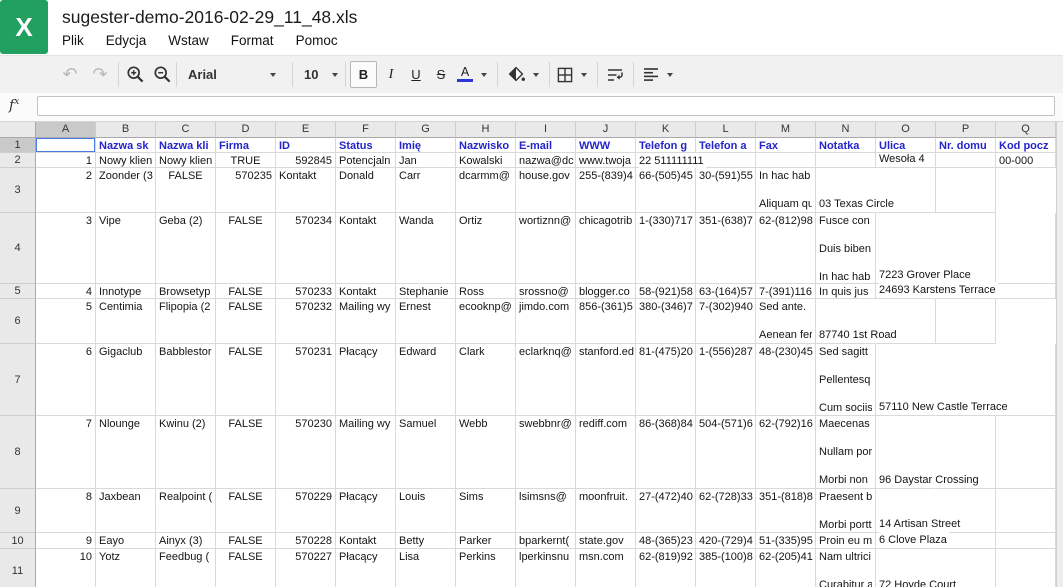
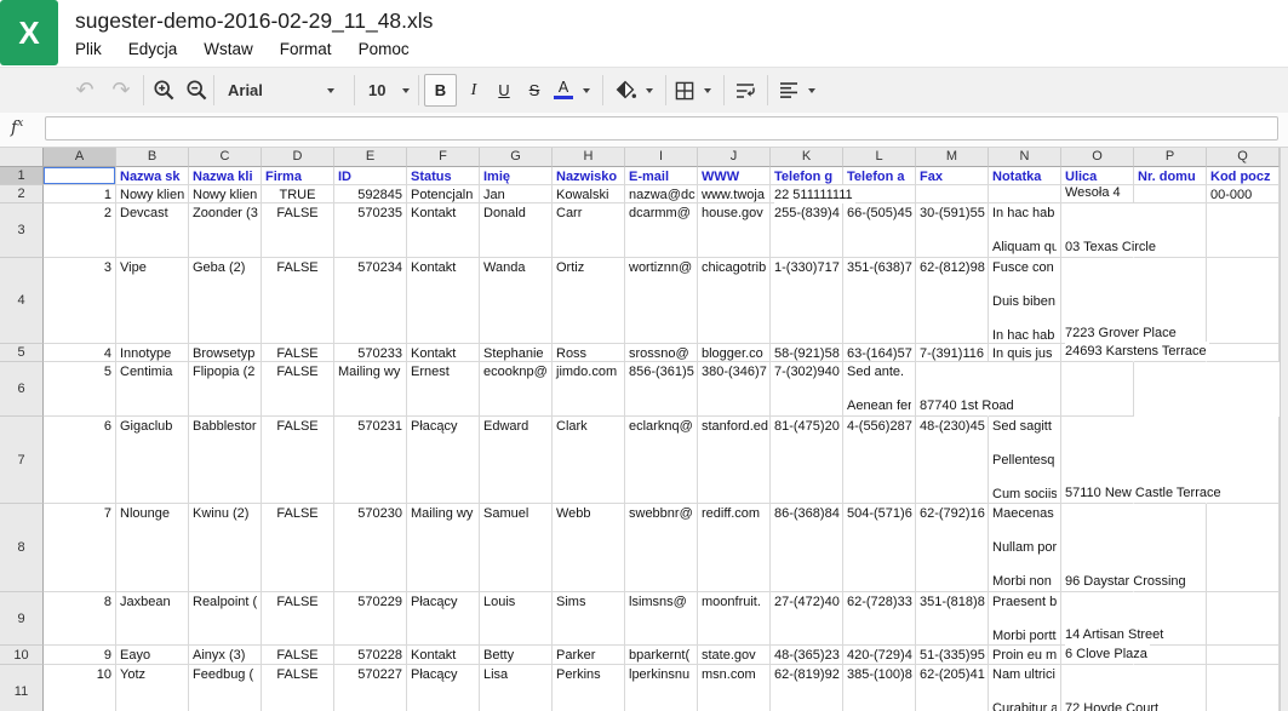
  X
  sugester-demo-2016-02-29_11_48.xls
  Plik
  Edycja
  Wstaw
  Format
  Pomoc
  ↶
  ↷
  Arial
  10
  B
  I
  U
  S
  A
  fx
  A
  B
  C
  D
  E
  F
  G
  H
  I
  J
  K
  L
  M
  N
  O
  P
  Q
  1
  Nazwa sk
  Nazwa kli
  Firma
  ID
  Status
  Imię
  Nazwisko
  E-mail
  WWW
  Telefon g
  Telefon a
  Fax
  Notatka
  Ulica
  Nr. domu
  Kod pocz
  2
  1
  Nowy klien
  Nowy klien
  TRUE
  592845
  Potencjaln
  Jan
  Kowalski
  nazwa@dc
  www.twoja
  22 511111111
  Wesoła 4
  00-000
  3
  2
+ Devcast
  Zoonder (3
  FALSE
  570235
  Kontakt
  Donald
  Carr
  dcarmm@
  house.gov
  255-(839)4
  66-(505)45
  30-(591)55
  In hac hab
  Aliquam qu
  03 Texas Circle
  4
  3
  Vipe
  Geba (2)
  FALSE
  570234
  Kontakt
  Wanda
  Ortiz
  wortiznn@
  chicagotrib
  1-(330)717
  351-(638)7
  62-(812)98
  Fusce con
  Duis biben
  In hac hab
  7223 Grover Place
  5
  4
  Innotype
  Browsetyp
  FALSE
  570233
  Kontakt
  Stephanie
  Ross
  srossno@
  blogger.co
  58-(921)58
  63-(164)57
  7-(391)116
  In quis jus
  24693 Karstens Terrace
  6
  5
  Centimia
  Flipopia (2
  FALSE
- 570232
  Mailing wy
  Ernest
  ecooknp@
  jimdo.com
  856-(361)5
  380-(346)7
  7-(302)940
  Sed ante.
  Aenean fer
  87740 1st Road
  7
  6
  Gigaclub
  Babblestor
  FALSE
  570231
  Płacący
  Edward
  Clark
  eclarknq@
  stanford.ed
  81-(475)20
- 1-(556)287
+ 4-(556)287
  48-(230)45
  Sed sagitt
  Pellentesq
  Cum sociis
  57110 New Castle Terrace
  8
  7
  Nlounge
  Kwinu (2)
  FALSE
  570230
  Mailing wy
  Samuel
  Webb
  swebbnr@
  rediff.com
  86-(368)84
  504-(571)6
  62-(792)16
  Maecenas
  Nullam por
  Morbi non
  96 Daystar Crossing
  9
  8
  Jaxbean
  Realpoint (
  FALSE
  570229
  Płacący
  Louis
  Sims
  lsimsns@
  moonfruit.
  27-(472)40
  62-(728)33
  351-(818)8
  Praesent b
  Morbi portt
  14 Artisan Street
  10
  9
  Eayo
  Ainyx (3)
  FALSE
  570228
  Kontakt
  Betty
  Parker
  bparkernt(
  state.gov
  48-(365)23
  420-(729)4
  51-(335)95
  Proin eu m
  6 Clove Plaza
  11
  10
  Yotz
  Feedbug (
  FALSE
  570227
  Płacący
  Lisa
  Perkins
  lperkinsnu
  msn.com
  62-(819)92
  385-(100)8
  62-(205)41
  Nam ultrici
  Curabitur a
  72 Hoyde Court
